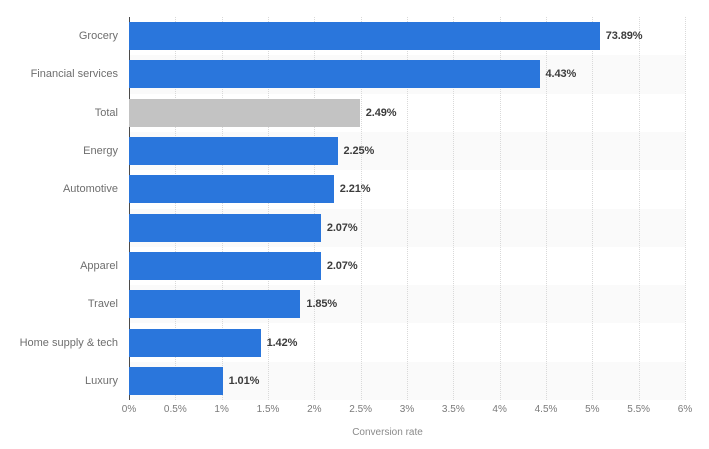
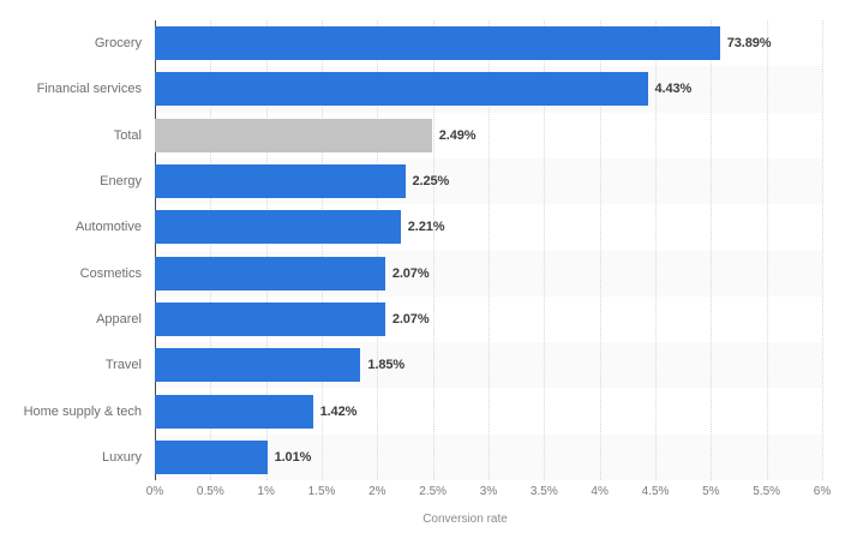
  Grocery
  Financial services
  Total
  Energy
  Automotive
+ Cosmetics
  Apparel
  Travel
  Home supply & tech
  Luxury
  73.89%
  4.43%
  2.49%
  2.25%
  2.21%
  2.07%
  2.07%
  1.85%
  1.42%
  1.01%
  0%
  0.5%
  1%
  1.5%
  2%
  2.5%
  3%
  3.5%
  4%
  4.5%
  5%
  5.5%
  6%
  Conversion rate
